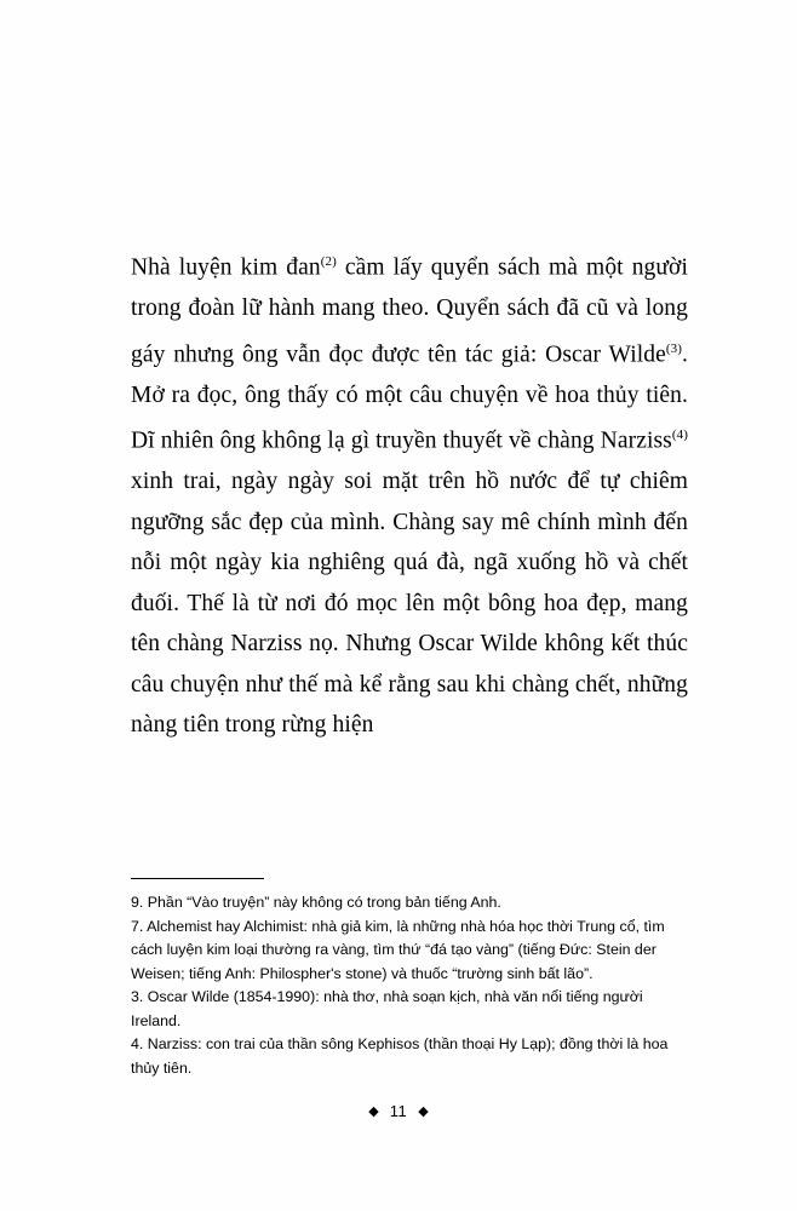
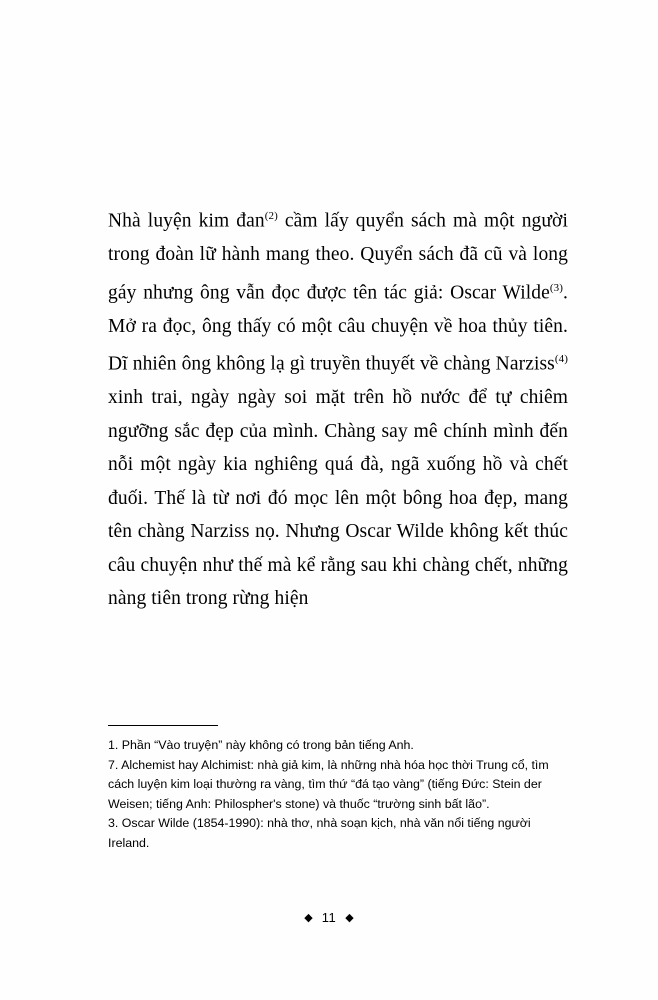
  Nhà luyện kim đan(2) cầm lấy quyển sách mà một người trong đoàn lữ hành mang theo. Quyển sách đã cũ và long gáy nhưng ông vẫn đọc được tên tác giả: Oscar Wilde(3). Mở ra đọc, ông thấy có một câu chuyện về hoa thủy tiên. Dĩ nhiên ông không lạ gì truyền thuyết về chàng Narziss(4) xinh trai, ngày ngày soi mặt trên hồ nước để tự chiêm ngưỡng sắc đẹp của mình. Chàng say mê chính mình đến nỗi một ngày kia nghiêng quá đà, ngã xuống hồ và chết đuối. Thế là từ nơi đó mọc lên một bông hoa đẹp, mang tên chàng Narziss nọ. Nhưng Oscar Wilde không kết thúc câu chuyện như thế mà kể rằng sau khi chàng chết, những nàng tiên trong rừng hiện
- 9. Phần “Vào truyện” này không có trong bản tiếng Anh.
+ 1. Phần “Vào truyện” này không có trong bản tiếng Anh.
  7. Alchemist hay Alchimist: nhà giả kim, là những nhà hóa học thời Trung cổ, tìm cách luyện kim loại thường ra vàng, tìm thứ “đá tạo vàng” (tiếng Đức: Stein der Weisen; tiếng Anh: Philospher's stone) và thuốc “trường sinh bất lão”.
  3. Oscar Wilde (1854-1990): nhà thơ, nhà soạn kịch, nhà văn nổi tiếng người Ireland.
- 4. Narziss: con trai của thần sông Kephisos (thần thoại Hy Lạp); đồng thời là hoa thủy tiên.
  ◆ 11 ◆
